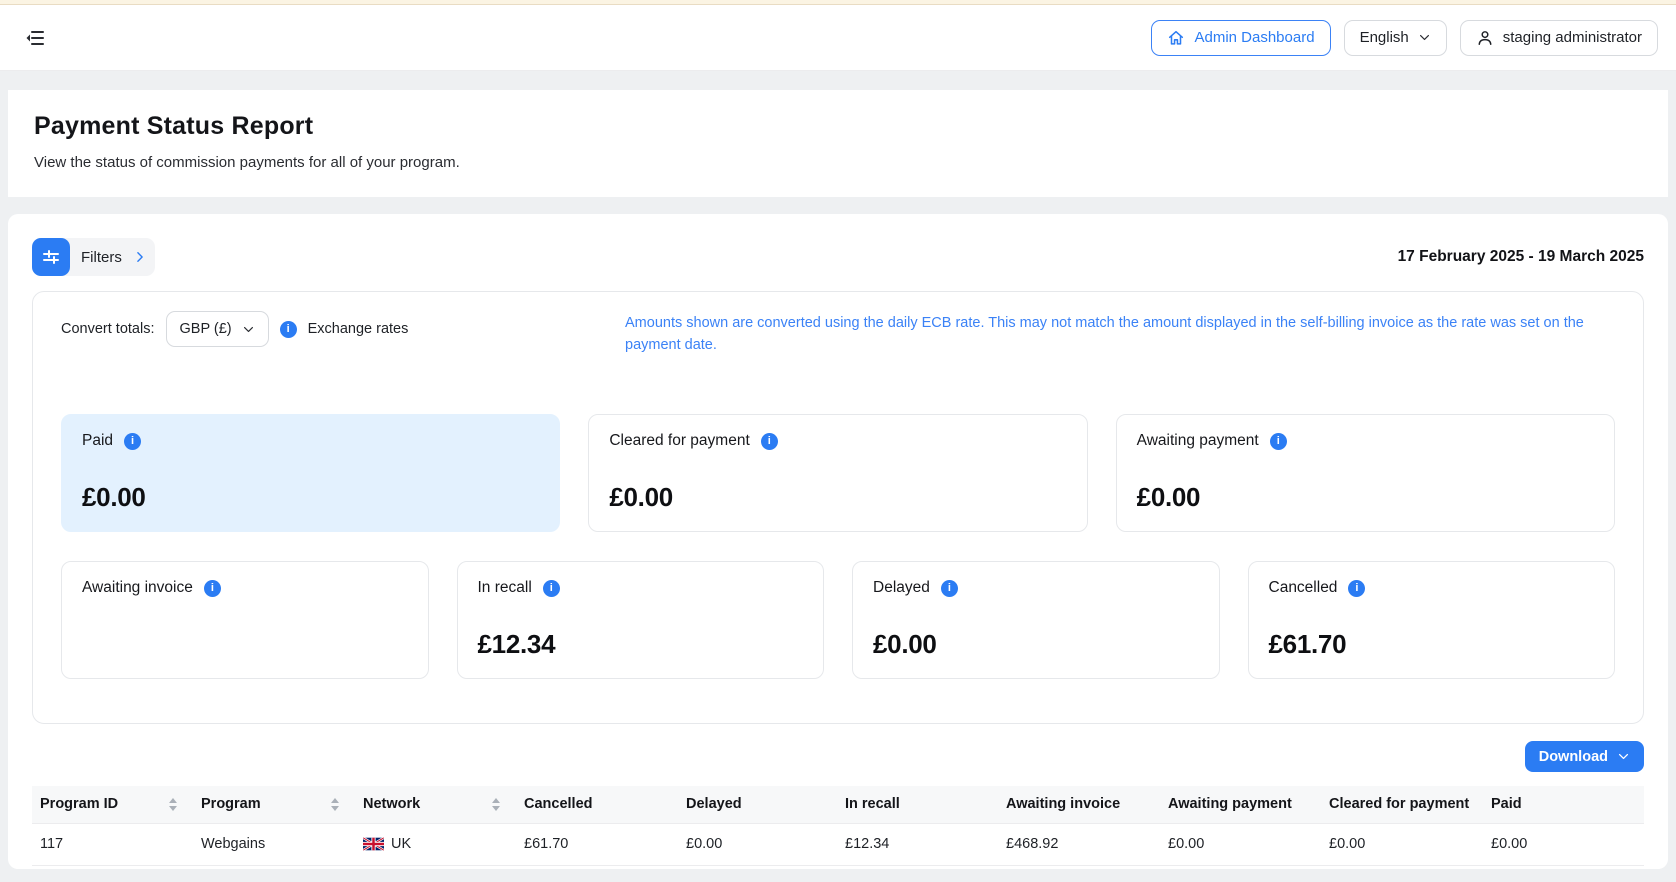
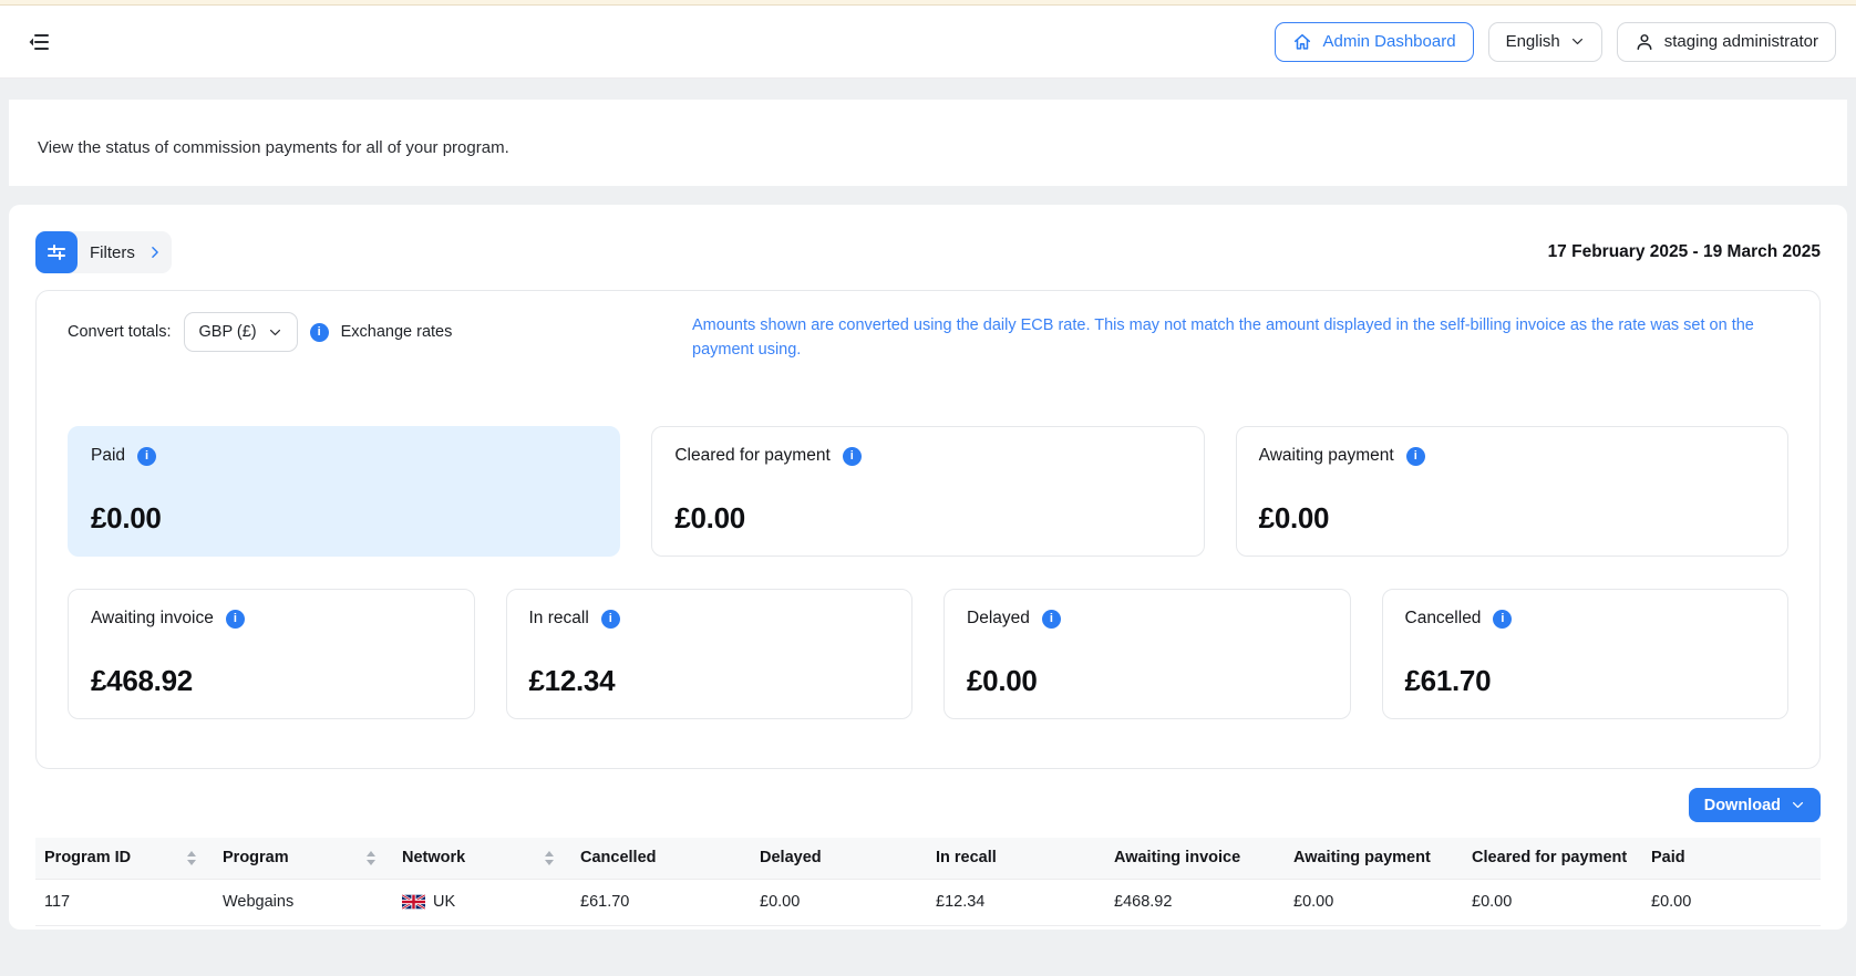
  Admin Dashboard
  English
  staging administrator
- Payment Status Report
  View the status of commission payments for all of your program.
  Filters
  17 February 2025 - 19 March 2025
  Convert totals:
  GBP (£)
  i
  Exchange rates
- Amounts shown are converted using the daily ECB rate. This may not match the amount displayed in the self-billing invoice as the rate was set on the payment date.
+ Amounts shown are converted using the daily ECB rate. This may not match the amount displayed in the self-billing invoice as the rate was set on the payment using.
  Paid
  i
  £0.00
  Cleared for payment
  i
  £0.00
  Awaiting payment
  i
  £0.00
  Awaiting invoice
  i
+ £468.92
  In recall
  i
  £12.34
  Delayed
  i
  £0.00
  Cancelled
  i
  £61.70
  Download
  Program ID	Program	Network	Cancelled	Delayed	In recall	Awaiting invoice	Awaiting payment	Cleared for payment	Paid
  117	Webgains	UK	£61.70	£0.00	£12.34	£468.92	£0.00	£0.00	£0.00
